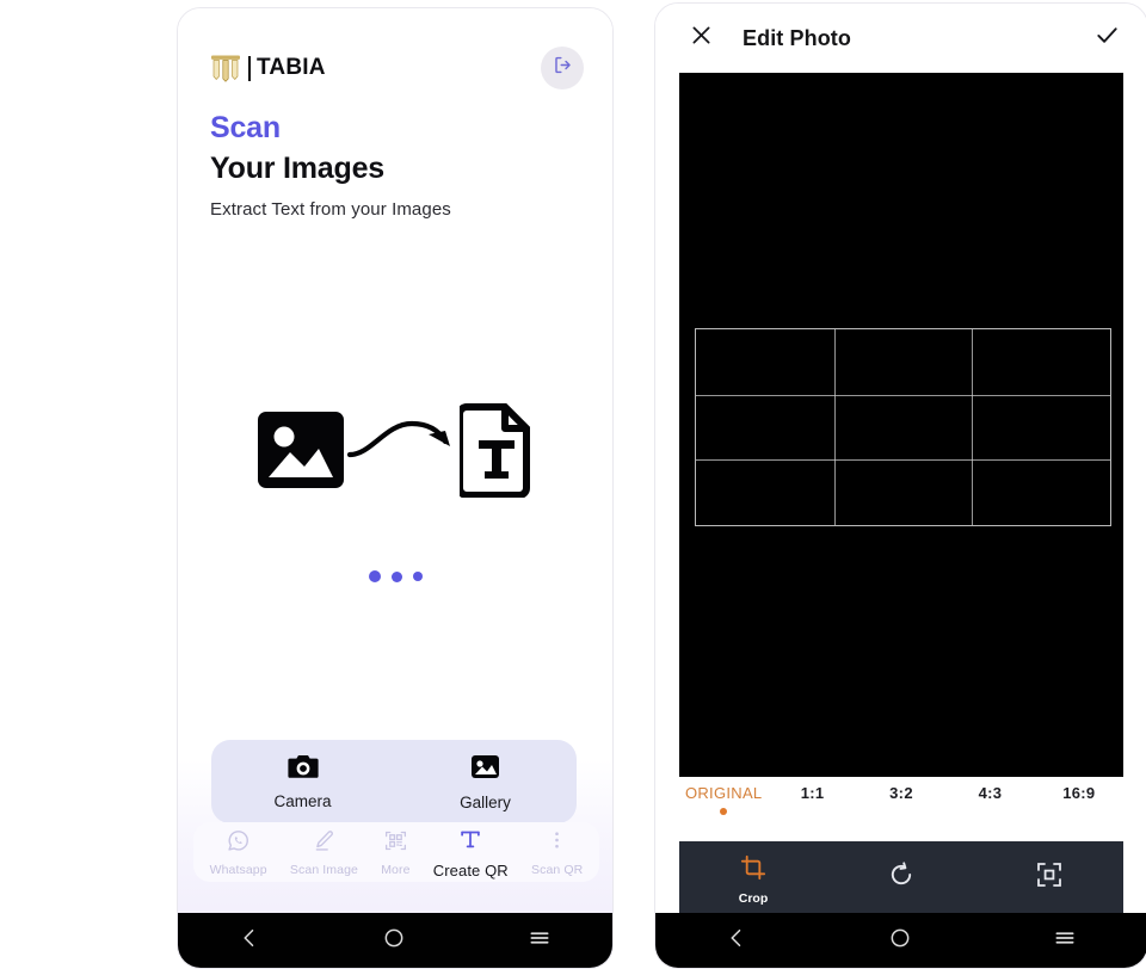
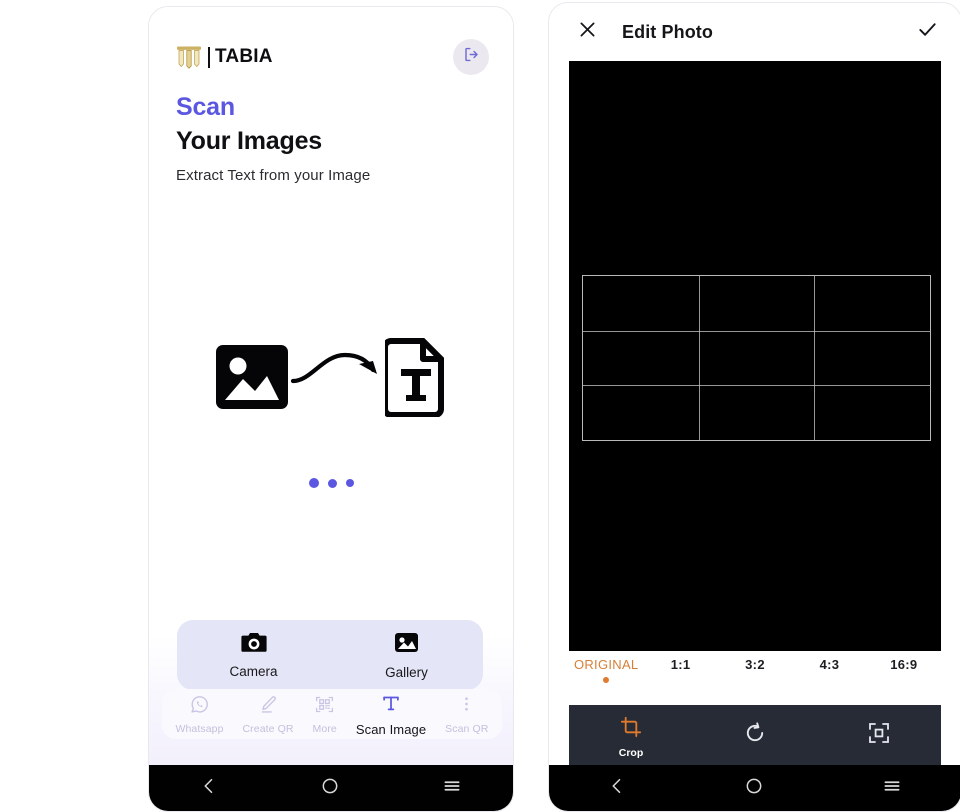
  TABIA
  Scan
  Your Images
- Extract Text from your Images
+ Extract Text from your Image
  Camera
  Gallery
  Whatsapp
- Scan Image
+ Create QR
  More
- Create QR
+ Scan Image
  Scan QR
  Edit Photo
  ORIGINAL
  1:1
  3:2
  4:3
  16:9
  Crop
